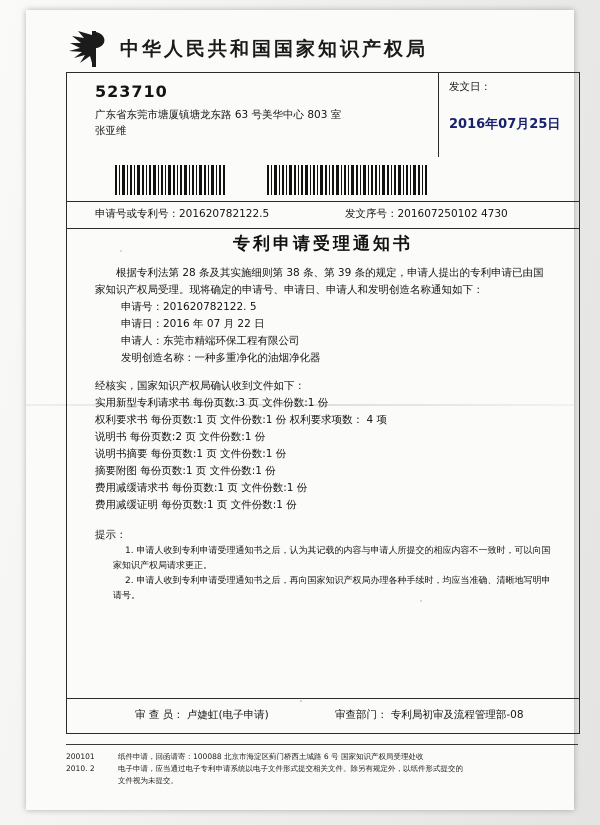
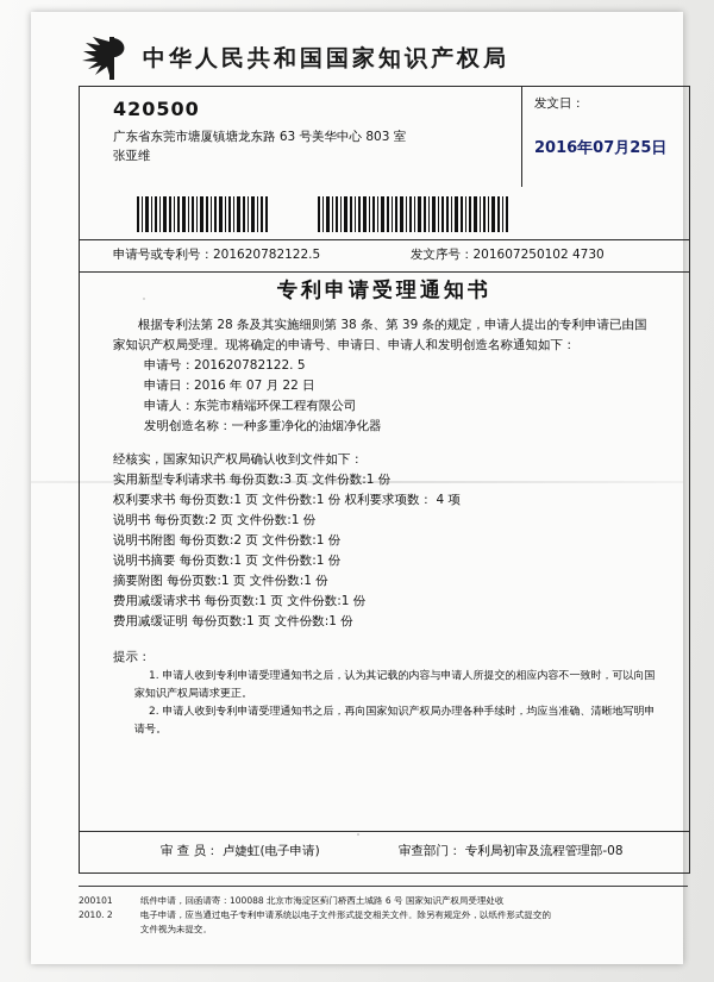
  中华人民共和国国家知识产权局
- 523710
+ 420500
  广东省东莞市塘厦镇塘龙东路 63 号美华中心 803 室
  张亚维
  发文日：
  2016年07月25日
  申请号或专利号：201620782122.5
  发文序号：201607250102 4730
  专利申请受理通知书
  根据专利法第 28 条及其实施细则第 38 条、第 39 条的规定，申请人提出的专利申请已由国家知识产权局受理。现将确定的申请号、申请日、申请人和发明创造名称通知如下：
  申请号：201620782122. 5
  申请日：2016 年 07 月 22 日
  申请人：东莞市精端环保工程有限公司
  发明创造名称：一种多重净化的油烟净化器
  经核实，国家知识产权局确认收到文件如下：
  实用新型专利请求书 每份页数:3 页 文件份数:1 份
  权利要求书 每份页数:1 页 文件份数:1 份 权利要求项数： 4 项
  说明书 每份页数:2 页 文件份数:1 份
+ 说明书附图 每份页数:2 页 文件份数:1 份
  说明书摘要 每份页数:1 页 文件份数:1 份
  摘要附图 每份页数:1 页 文件份数:1 份
  费用减缓请求书 每份页数:1 页 文件份数:1 份
  费用减缓证明 每份页数:1 页 文件份数:1 份
  提示：
  1. 申请人收到专利申请受理通知书之后，认为其记载的内容与申请人所提交的相应内容不一致时，可以向国家知识产权局请求更正。
  2. 申请人收到专利申请受理通知书之后，再向国家知识产权局办理各种手续时，均应当准确、清晰地写明申请号。
  审 查 员： 卢婕虹(电子申请)
  审查部门： 专利局初审及流程管理部-08
  200101
  2010. 2
  纸件申请，回函请寄：100088 北京市海淀区蓟门桥西土城路 6 号 国家知识产权局受理处收
  电子申请，应当通过电子专利申请系统以电子文件形式提交相关文件。除另有规定外，以纸件形式提交的
  文件视为未提交。
